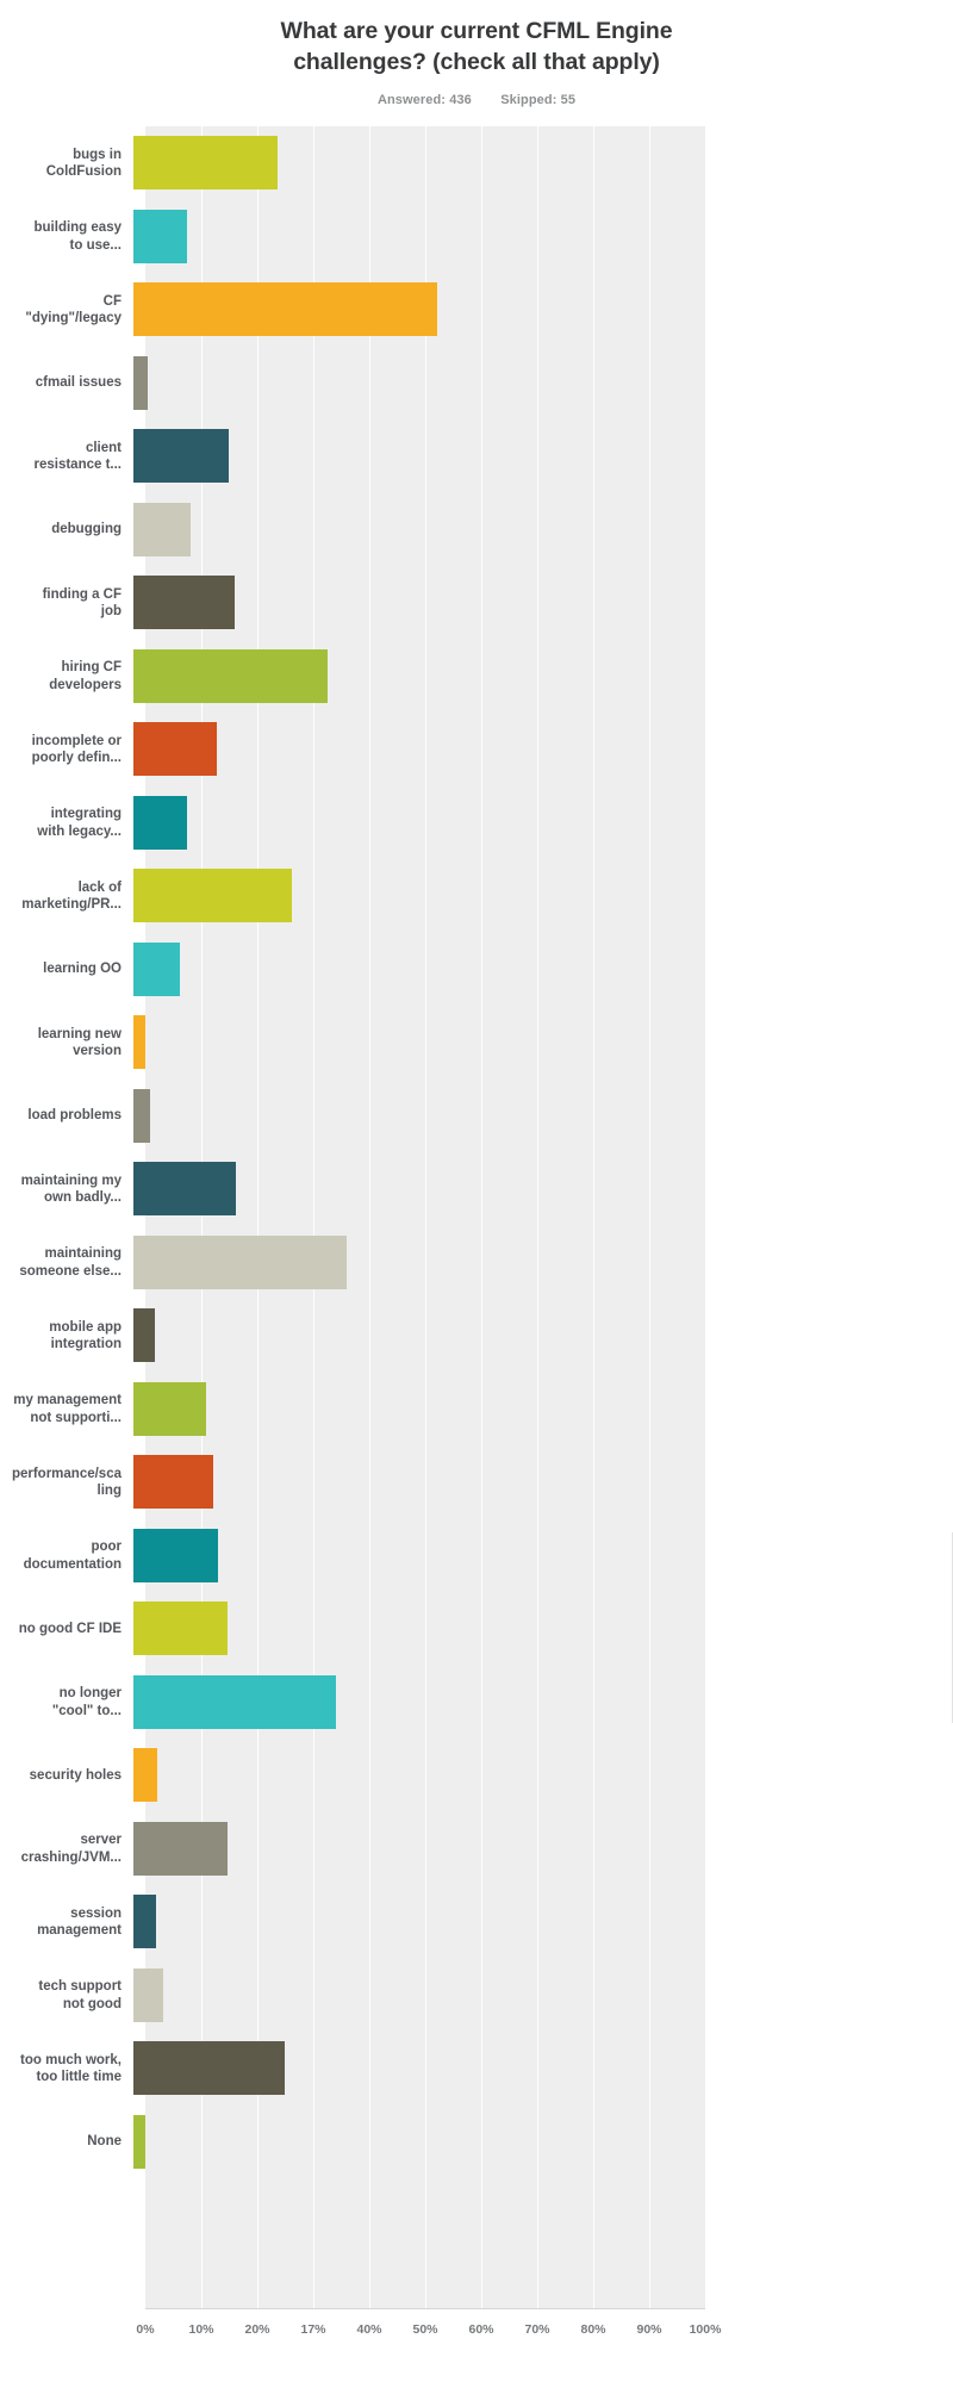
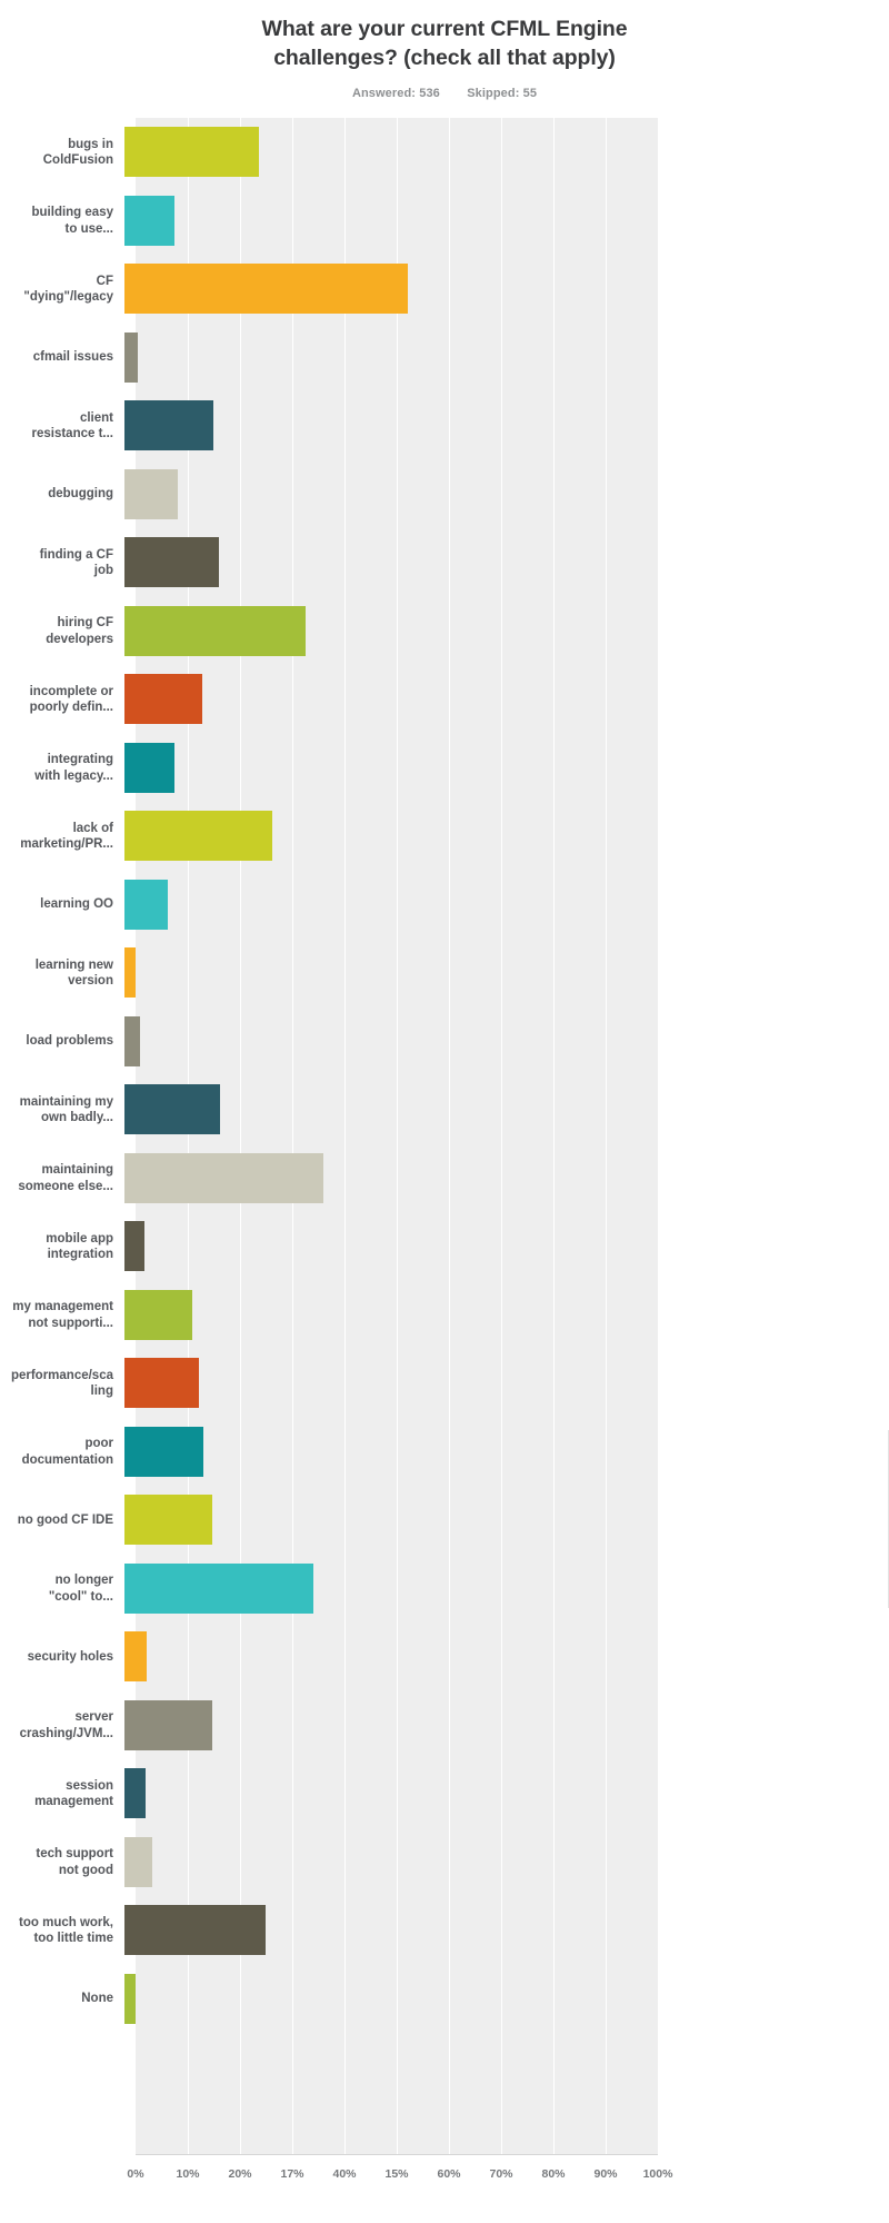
  What are your current CFML Engine challenges? (check all that apply)
- Answered: 436 Skipped: 55
+ Answered: 536 Skipped: 55
  bugs in
  ColdFusion
  building easy
  to use...
  CF
  "dying"/legacy
  cfmail issues
  client
  resistance t...
  debugging
  finding a CF
  job
  hiring CF
  developers
  incomplete or
  poorly defin...
  integrating
  with legacy...
  lack of
  marketing/PR...
  learning OO
  learning new
  version
  load problems
  maintaining my
  own badly...
  maintaining
  someone else...
  mobile app
  integration
  my management
  not supporti...
  performance/sca
  ling
  poor
  documentation
  no good CF IDE
  no longer
  "cool" to...
  security holes
  server
  crashing/JVM...
  session
  management
  tech support
  not good
  too much work,
  too little time
  None
  0%
  10%
  20%
  17%
  40%
- 50%
+ 15%
  60%
  70%
  80%
  90%
  100%
